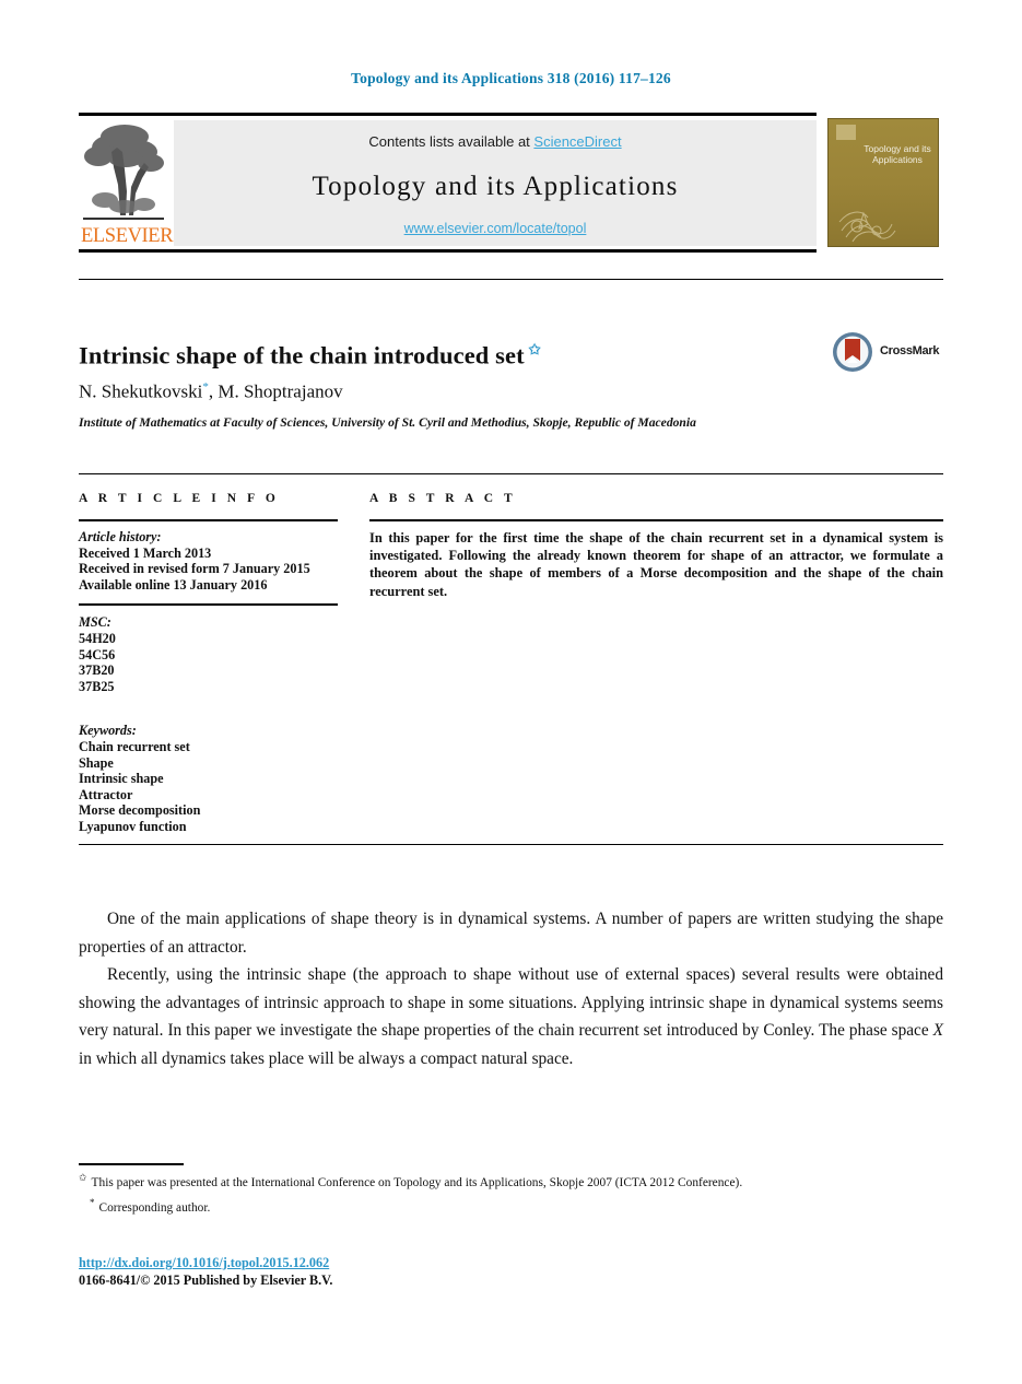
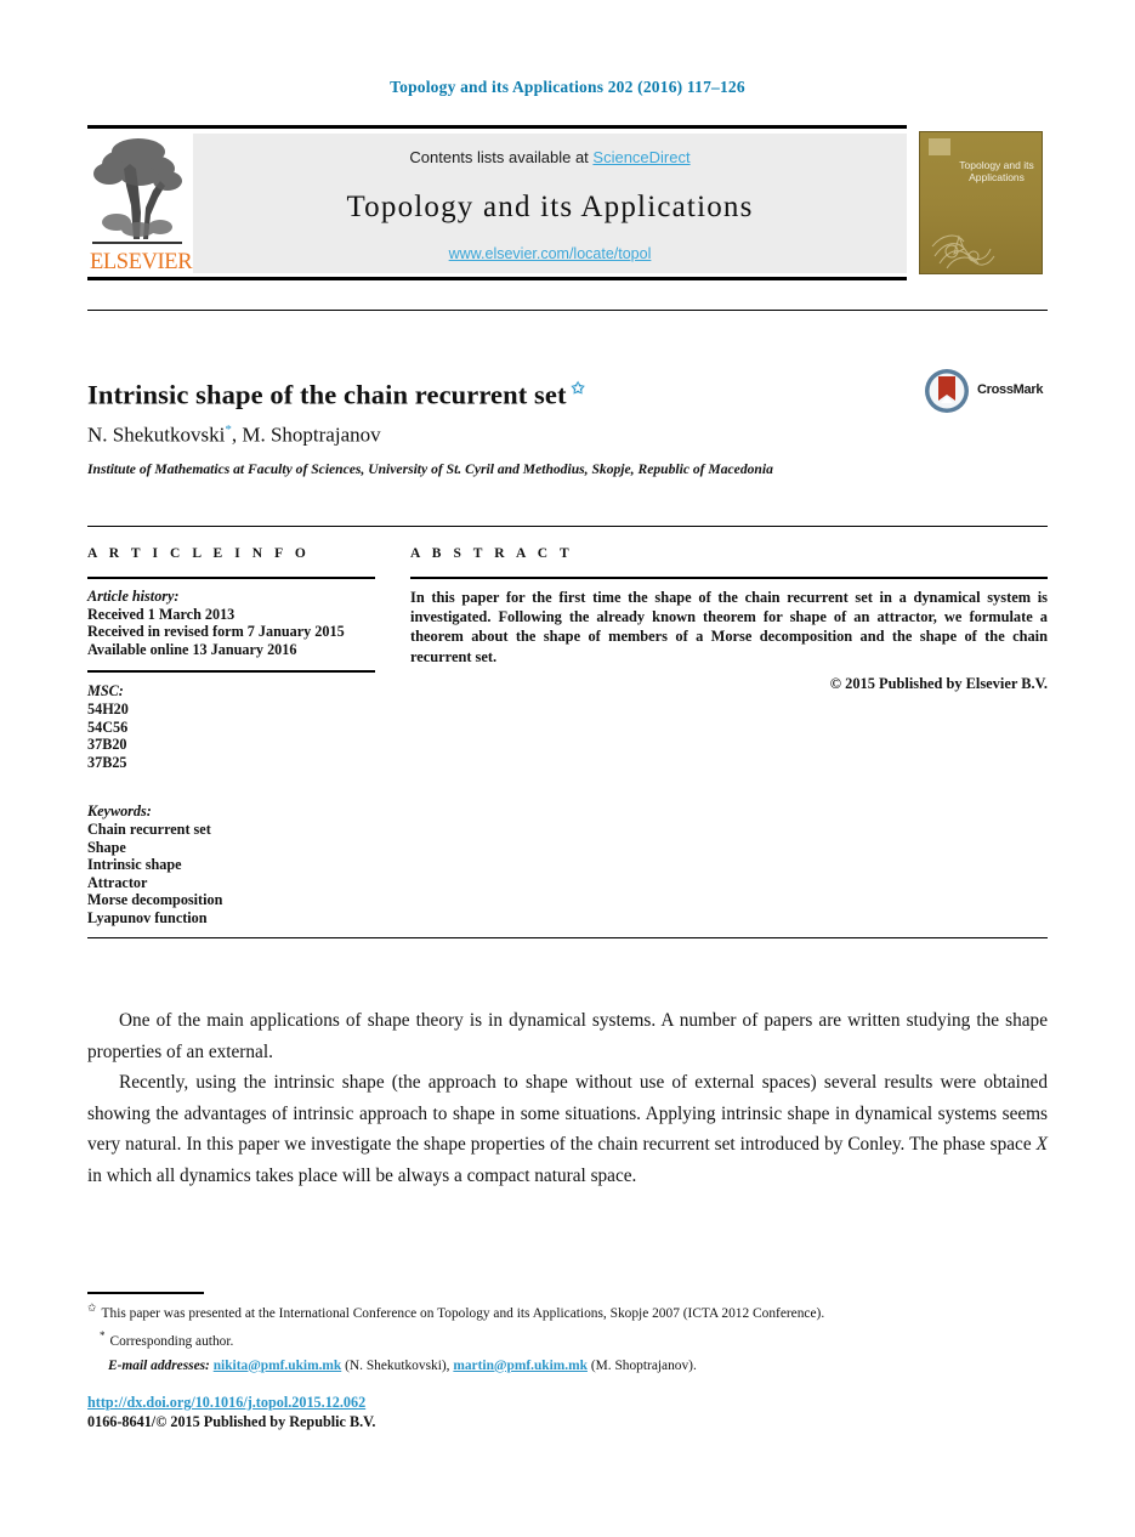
- Topology and its Applications 318 (2016) 117–126
+ Topology and its Applications 202 (2016) 117–126
  ELSEVIER
  Contents lists available at ScienceDirect
  Topology and its Applications
  www.elsevier.com/locate/topol
  Topology and its Applications
- Intrinsic shape of the chain introduced set ✩
+ Intrinsic shape of the chain recurrent set ✩
  CrossMark
  N. Shekutkovski*, M. Shoptrajanov
  Institute of Mathematics at Faculty of Sciences, University of St. Cyril and Methodius, Skopje, Republic of Macedonia
  A R T I C L E I N F O
  Article history:
  Received 1 March 2013
  Received in revised form 7 January 2015
  Available online 13 January 2016
  MSC:
  54H20
  54C56
  37B20
  37B25
  Keywords:
  Chain recurrent set
  Shape
  Intrinsic shape
  Attractor
  Morse decomposition
  Lyapunov function
  A B S T R A C T
  In this paper for the first time the shape of the chain recurrent set in a dynamical system is investigated. Following the already known theorem for shape of an attractor, we formulate a theorem about the shape of members of a Morse decomposition and the shape of the chain recurrent set.
+ © 2015 Published by Elsevier B.V.
- One of the main applications of shape theory is in dynamical systems. A number of papers are written studying the shape properties of an attractor.
+ One of the main applications of shape theory is in dynamical systems. A number of papers are written studying the shape properties of an external.
  Recently, using the intrinsic shape (the approach to shape without use of external spaces) several results were obtained showing the advantages of intrinsic approach to shape in some situations. Applying intrinsic shape in dynamical systems seems very natural. In this paper we investigate the shape properties of the chain recurrent set introduced by Conley. The phase space X in which all dynamics takes place will be always a compact natural space.
  ✩ This paper was presented at the International Conference on Topology and its Applications, Skopje 2007 (ICTA 2012 Conference).
  * Corresponding author.
+ E-mail addresses: nikita@pmf.ukim.mk (N. Shekutkovski), martin@pmf.ukim.mk (M. Shoptrajanov).
  http://dx.doi.org/10.1016/j.topol.2015.12.062
- 0166-8641/© 2015 Published by Elsevier B.V.
+ 0166-8641/© 2015 Published by Republic B.V.
